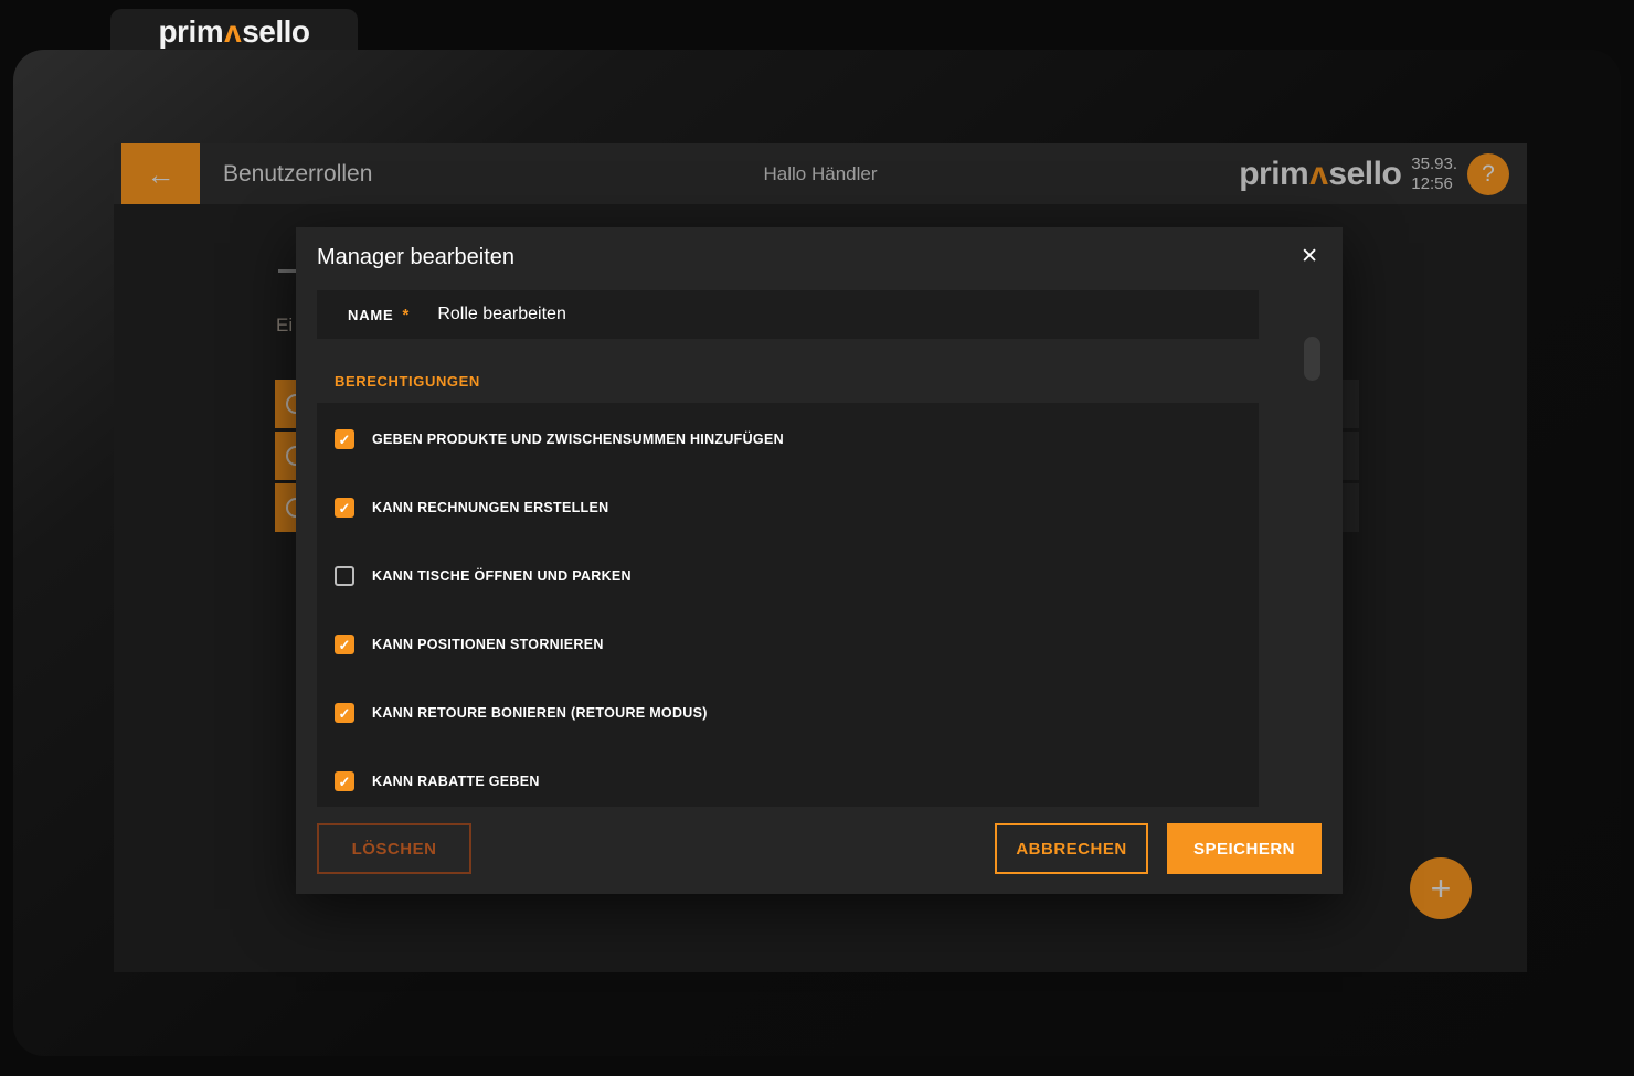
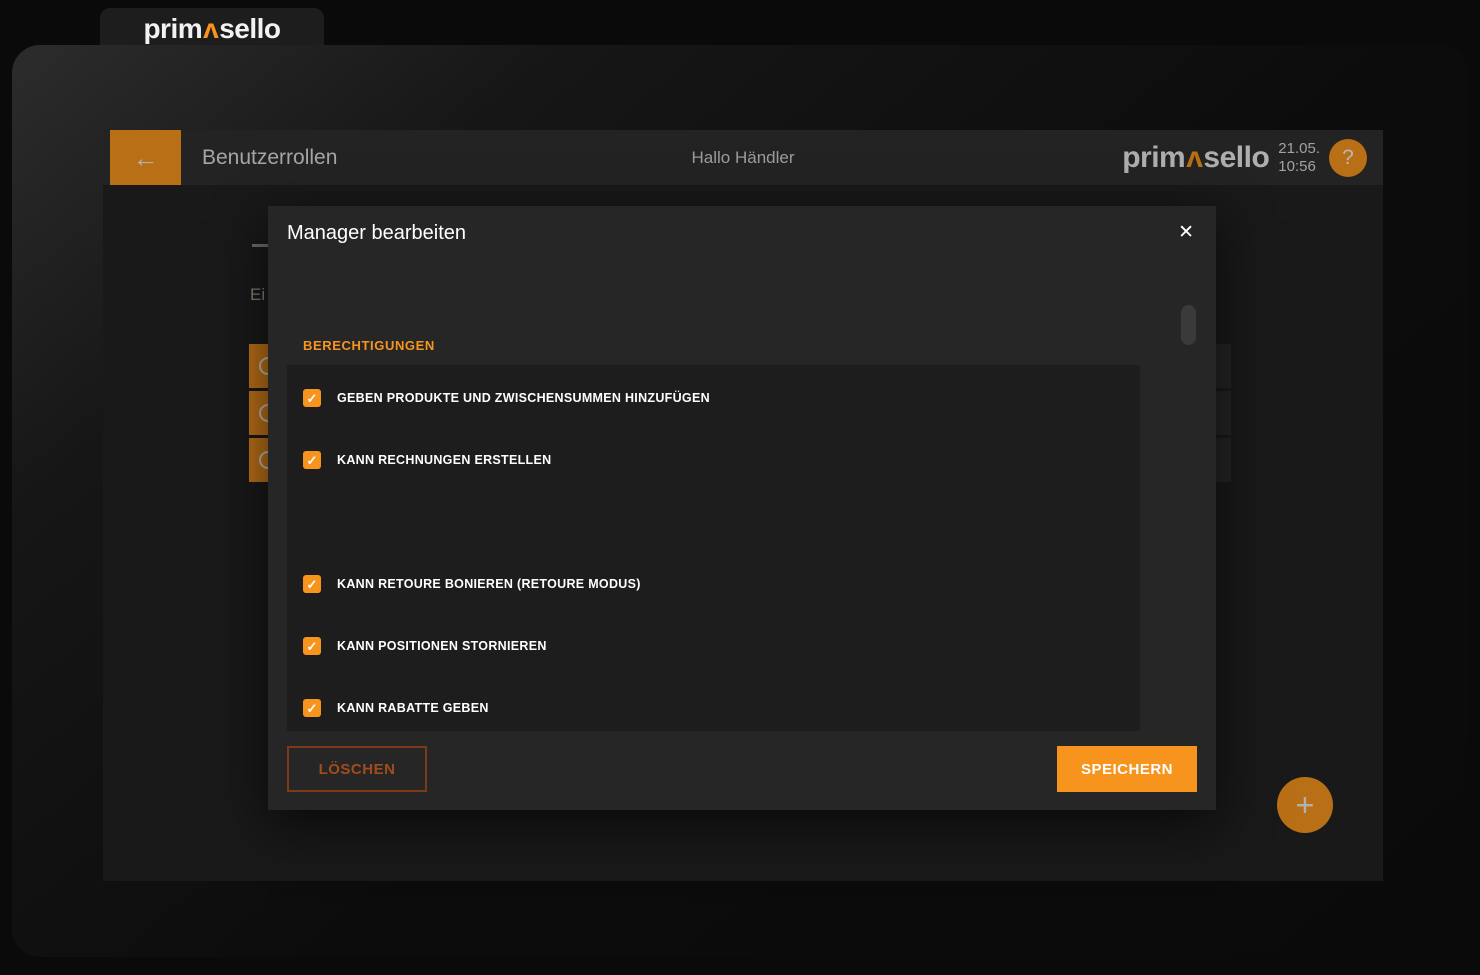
  primʌsello
  Ei
  +
  ←
  Benutzerrollen
  Hallo Händler
  primʌsello
- 35.93.
+ 21.05.
- 12:56
+ 10:56
  ?
  Manager bearbeiten
  ✕
- NAME
- *
- Rolle bearbeiten
  BERECHTIGUNGEN
  ✓
  GEBEN PRODUKTE UND ZWISCHENSUMMEN HINZUFÜGEN
  ✓
  KANN RECHNUNGEN ERSTELLEN
- KANN TISCHE ÖFFNEN UND PARKEN
  ✓
- KANN POSITIONEN STORNIEREN
+ KANN RETOURE BONIEREN (RETOURE MODUS)
  ✓
- KANN RETOURE BONIEREN (RETOURE MODUS)
+ KANN POSITIONEN STORNIEREN
  ✓
  KANN RABATTE GEBEN
  LÖSCHEN
- ABBRECHEN
  SPEICHERN
